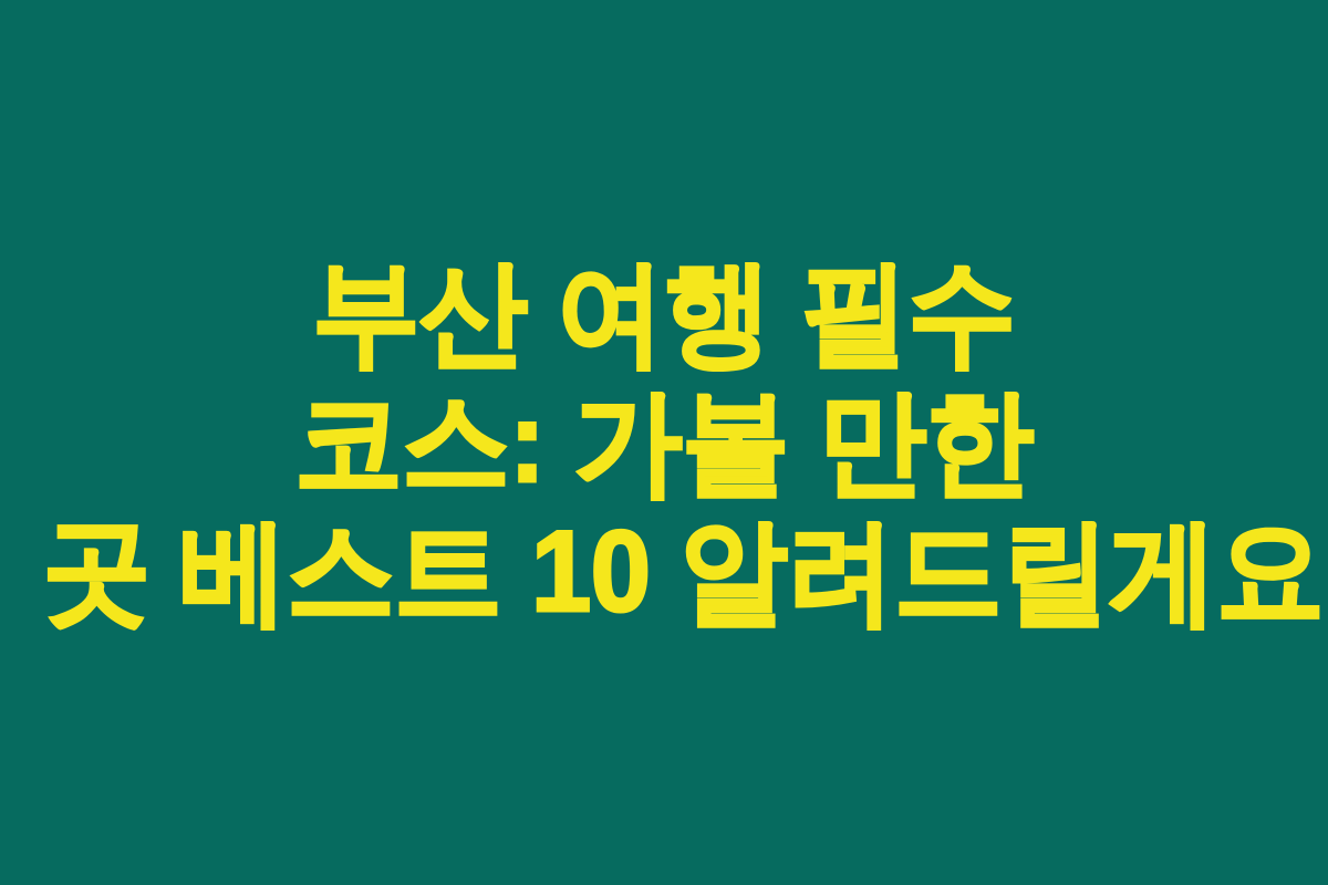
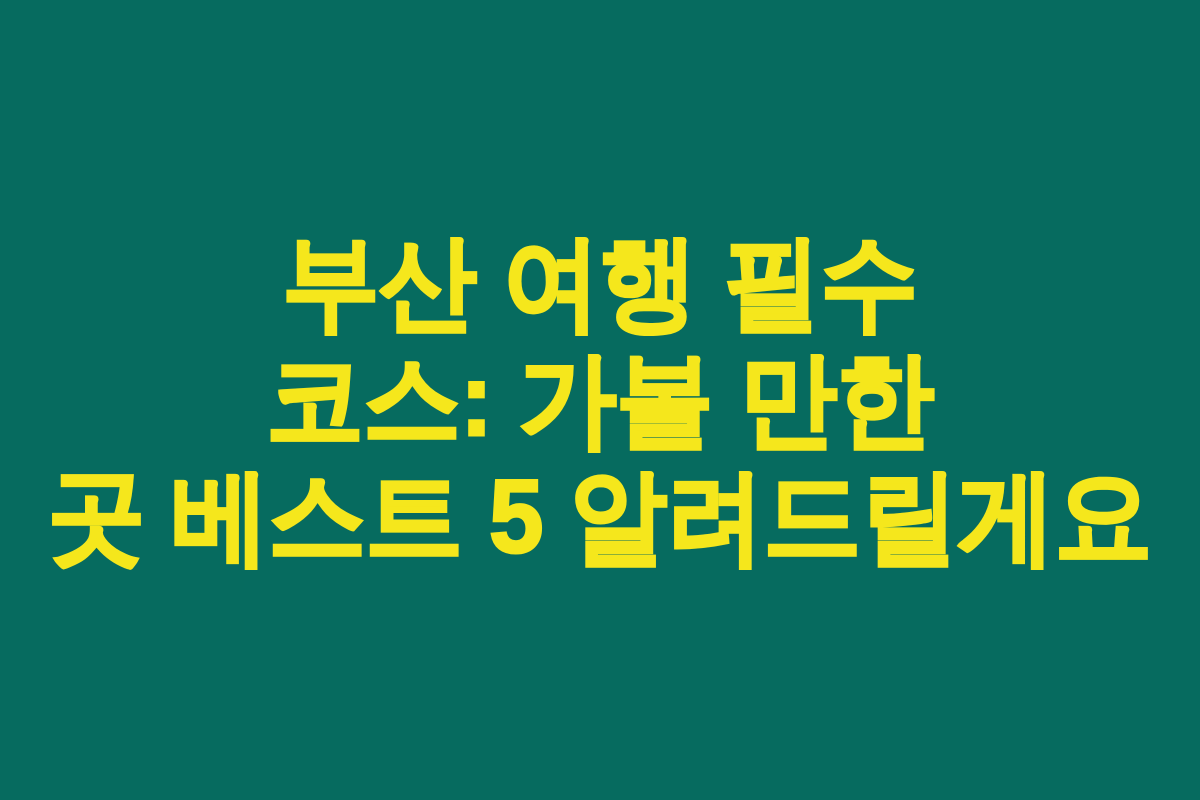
- 부산 여행 필수 코스: 가볼 만한 곳 베스트 10 알려드릴게요
+ 부산 여행 필수 코스: 가볼 만한 곳 베스트 5 알려드릴게요
